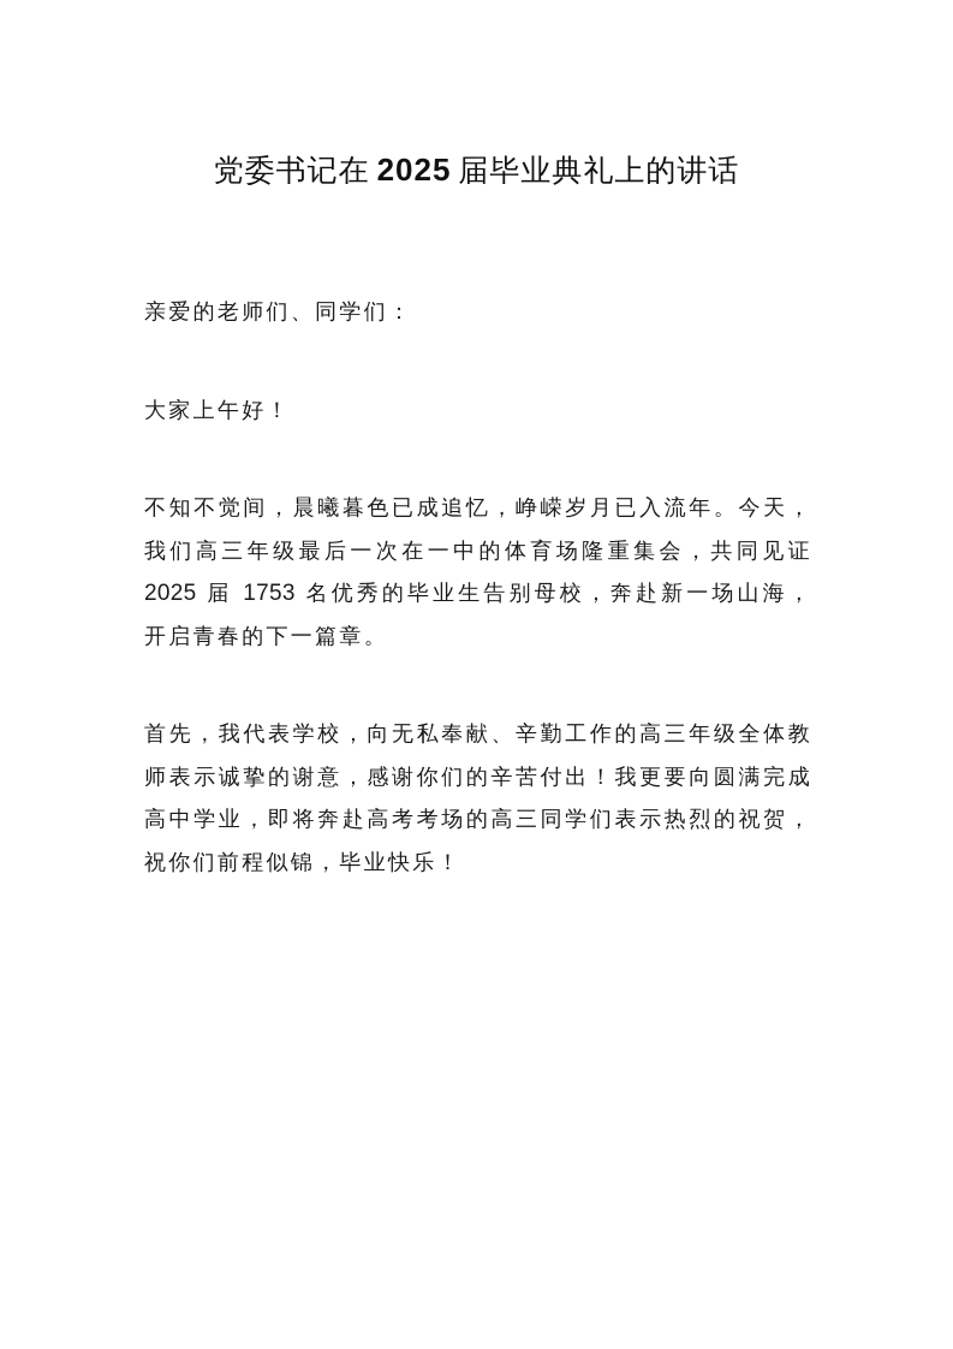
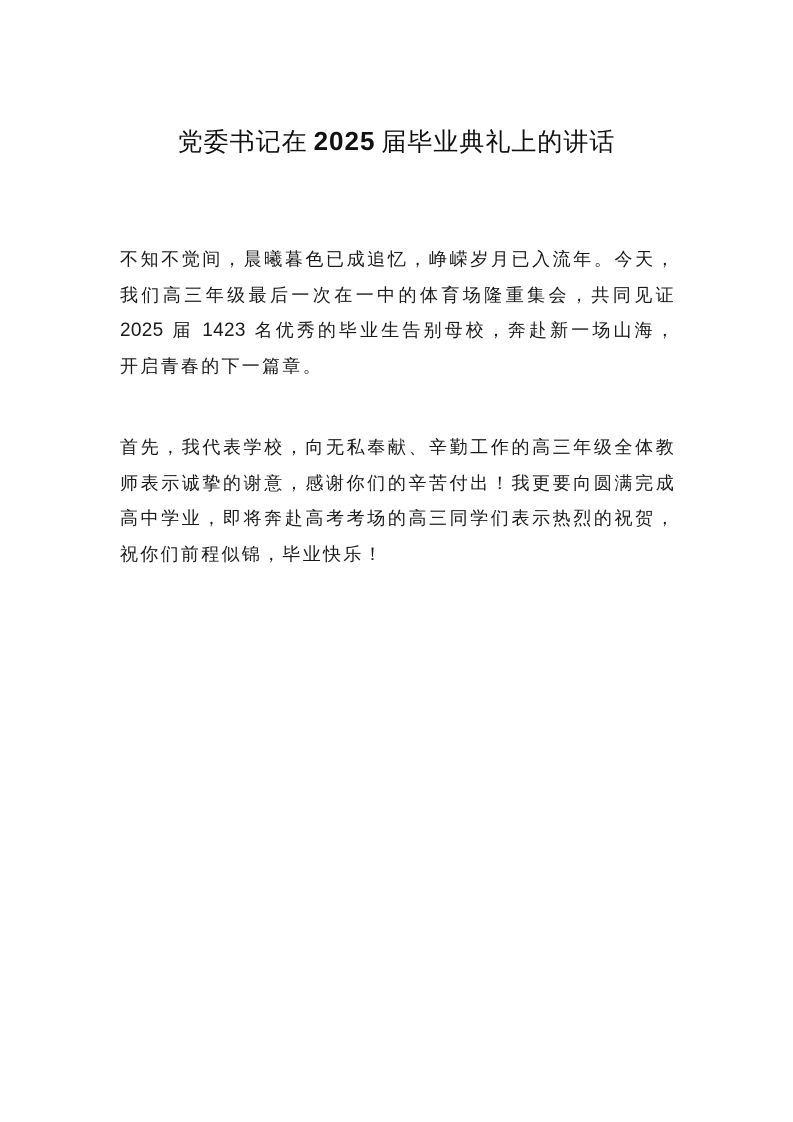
  党委书记在 2025 届毕业典礼上的讲话
- 亲爱的老师们、同学们：
- 大家上午好！
- 不知不觉间，晨曦暮色已成追忆，峥嵘岁月已入流年。今天，我们高三年级最后一次在一中的体育场隆重集会，共同见证2025 届 1753 名优秀的毕业生告别母校，奔赴新一场山海，开启青春的下一篇章。
+ 不知不觉间，晨曦暮色已成追忆，峥嵘岁月已入流年。今天，我们高三年级最后一次在一中的体育场隆重集会，共同见证2025 届 1423 名优秀的毕业生告别母校，奔赴新一场山海，开启青春的下一篇章。
  首先，我代表学校，向无私奉献、辛勤工作的高三年级全体教师表示诚挚的谢意，感谢你们的辛苦付出！我更要向圆满完成高中学业，即将奔赴高考考场的高三同学们表示热烈的祝贺，祝你们前程似锦，毕业快乐！
